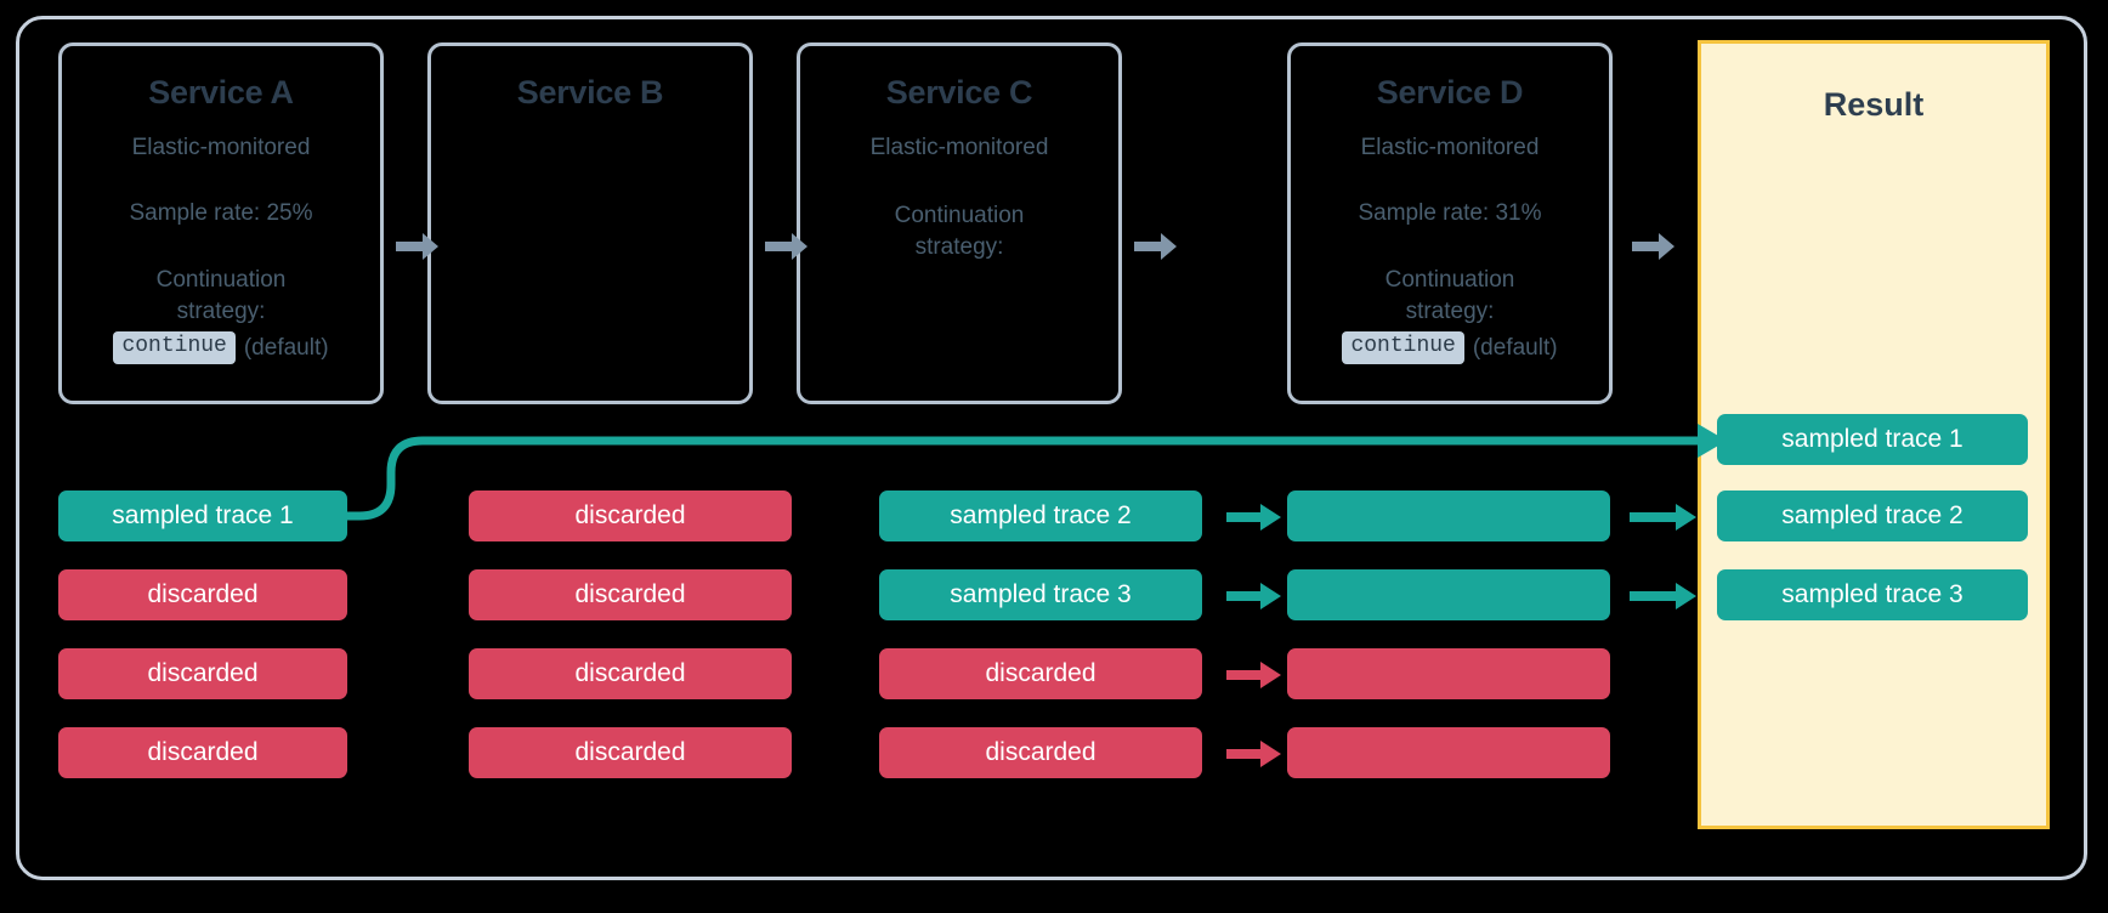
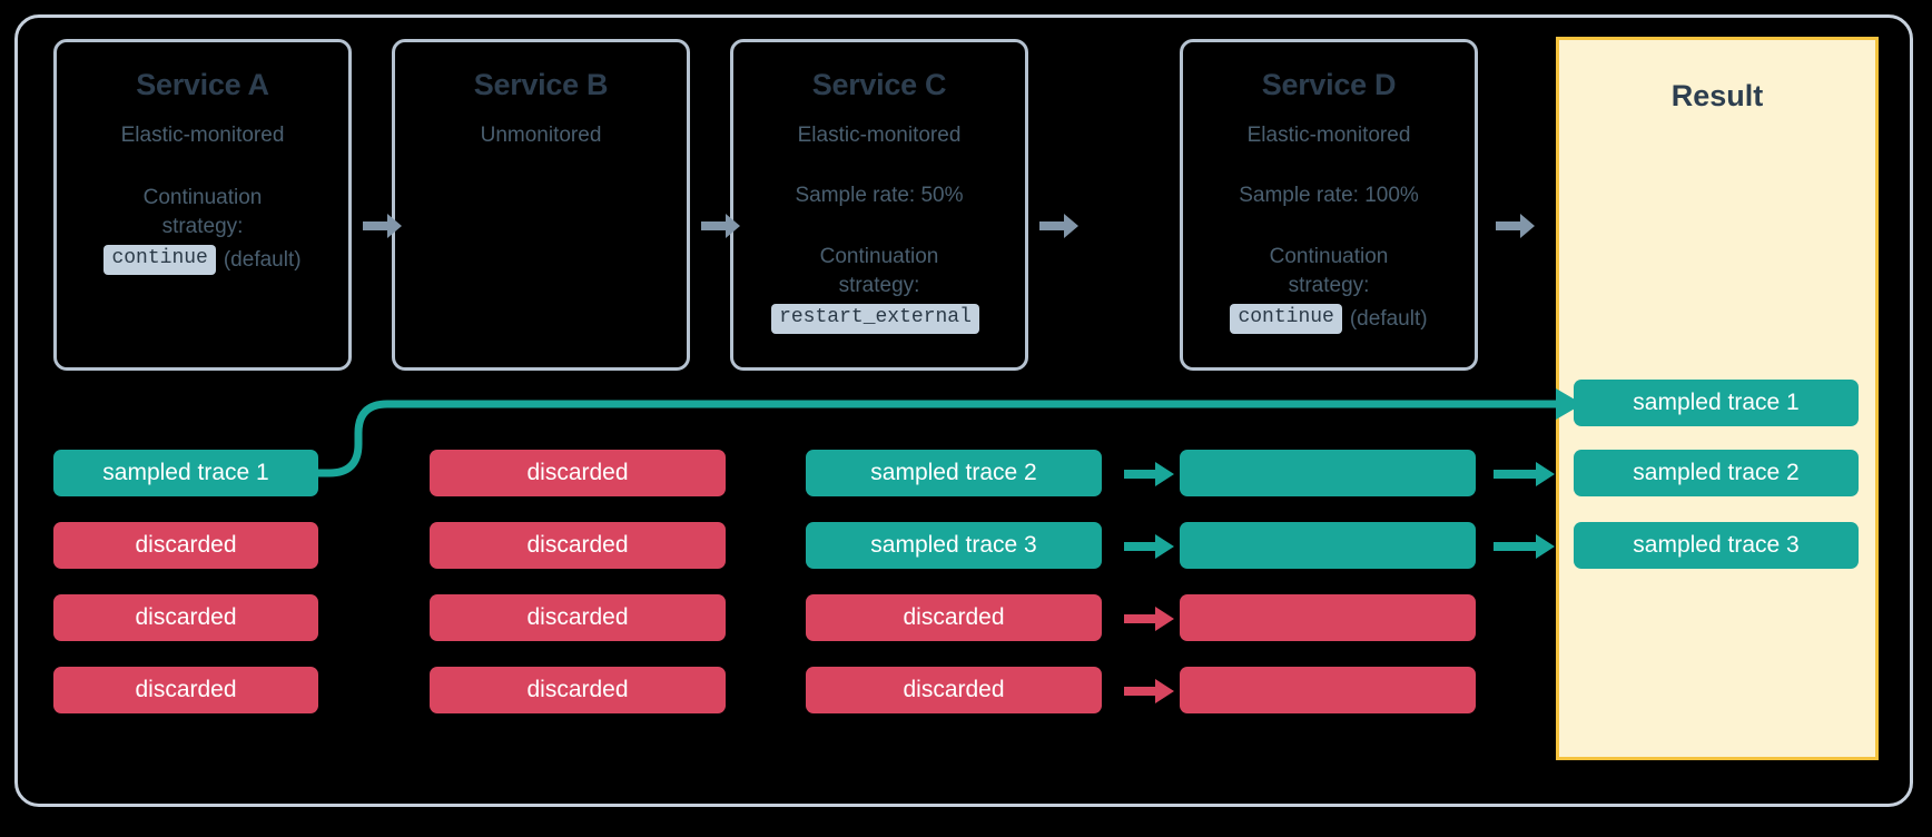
  Service A
  Elastic-monitored
- Sample rate: 25%
  Continuation
  strategy:
  continue
  (default)
  Service B
+ Unmonitored
  Service C
  Elastic-monitored
+ Sample rate: 50%
  Continuation
  strategy:
+ restart_external
  Service D
  Elastic-monitored
- Sample rate: 31%
+ Sample rate: 100%
  Continuation
  strategy:
  continue
  (default)
  Result
  sampled trace 1
  discarded
  discarded
  discarded
  discarded
  discarded
  discarded
  discarded
  sampled trace 2
  sampled trace 3
  discarded
  discarded
  sampled trace 1
  sampled trace 2
  sampled trace 3
